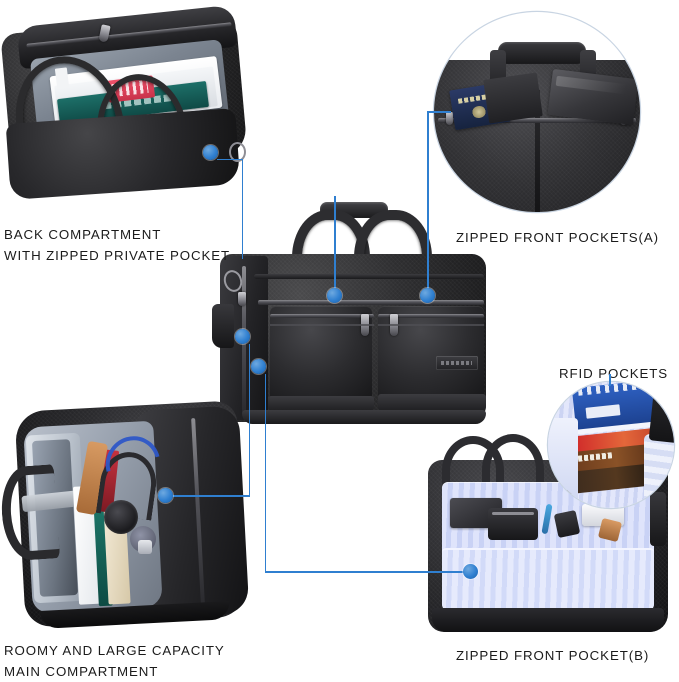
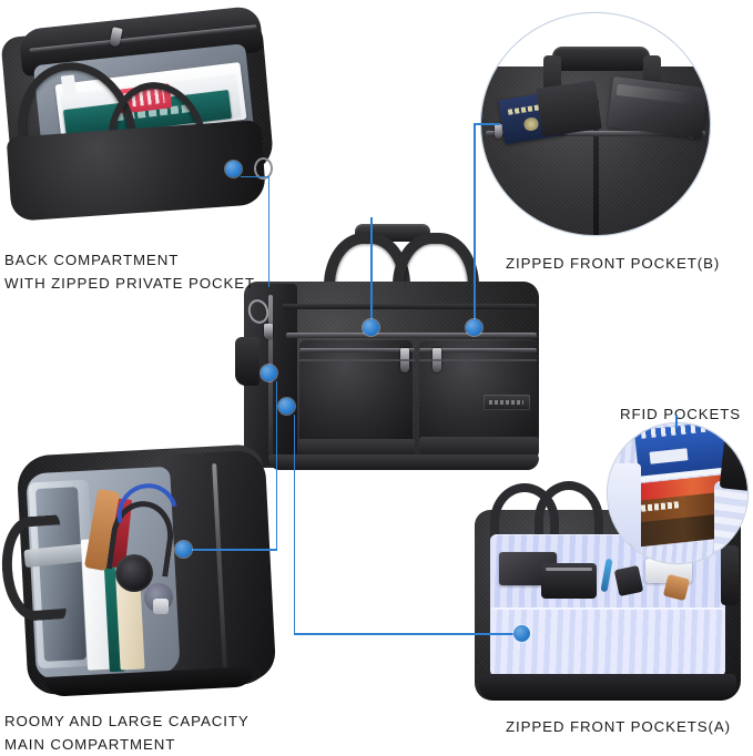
  BACK COMPARTMENT
  WITH ZIPPED PRIVATE POCKET
- ZIPPED FRONT POCKETS(A)
+ ZIPPED FRONT POCKET(B)
  RFID POCKETS
  ROOMY AND LARGE CAPACITY
  MAIN COMPARTMENT
- ZIPPED FRONT POCKET(B)
+ ZIPPED FRONT POCKETS(A)
